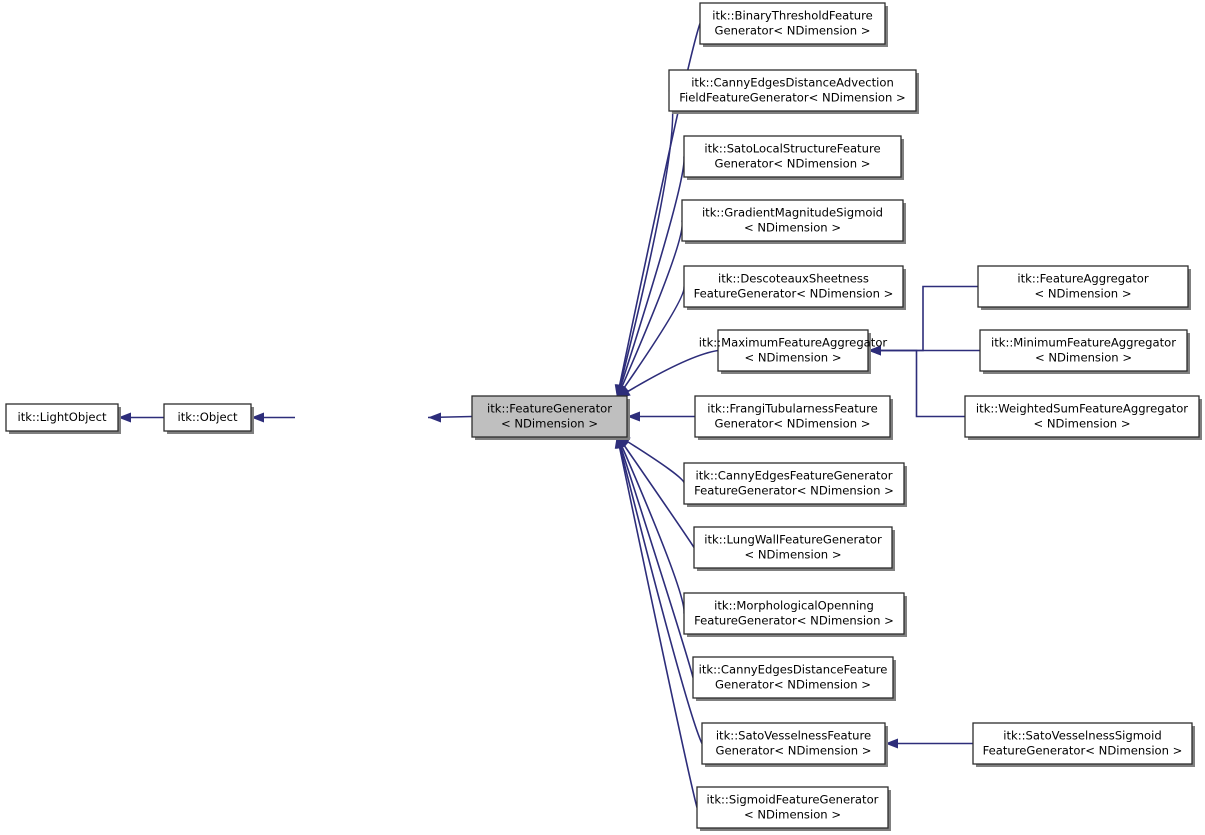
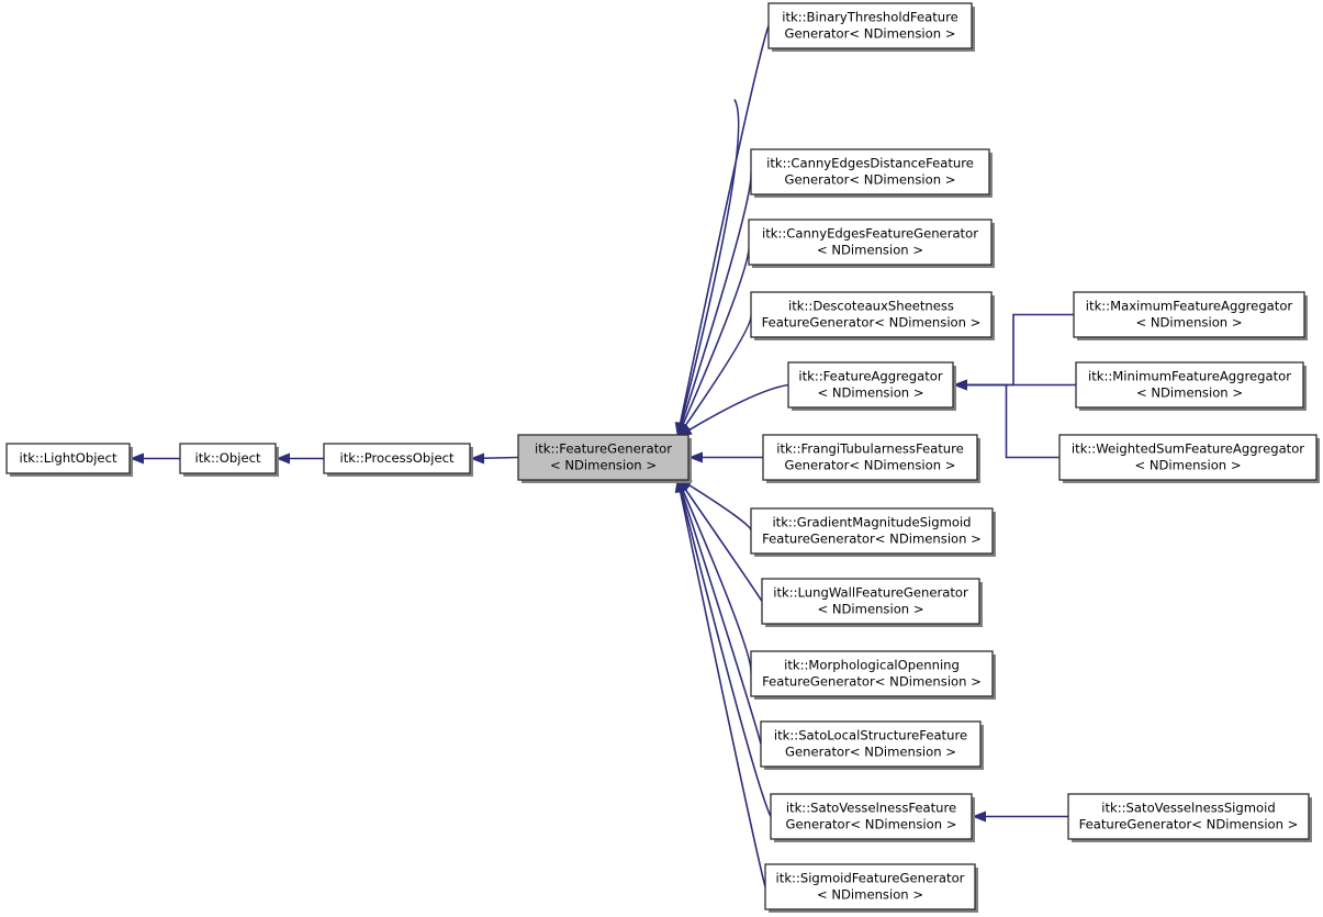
  itk::LightObject
  itk::Object
+ itk::ProcessObject
  itk::FeatureGenerator
  < NDimension >
  itk::BinaryThresholdFeature
  Generator< NDimension >
- itk::CannyEdgesDistanceAdvection
- FieldFeatureGenerator< NDimension >
- itk::SatoLocalStructureFeature
+ itk::CannyEdgesDistanceFeature
  Generator< NDimension >
- itk::GradientMagnitudeSigmoid
+ itk::CannyEdgesFeatureGenerator
  < NDimension >
  itk::DescoteauxSheetness
  FeatureGenerator< NDimension >
- itk::MaximumFeatureAggregator
+ itk::FeatureAggregator
  < NDimension >
  itk::FrangiTubularnessFeature
  Generator< NDimension >
- itk::CannyEdgesFeatureGenerator
+ itk::GradientMagnitudeSigmoid
  FeatureGenerator< NDimension >
  itk::LungWallFeatureGenerator
  < NDimension >
  itk::MorphologicalOpenning
  FeatureGenerator< NDimension >
- itk::CannyEdgesDistanceFeature
+ itk::SatoLocalStructureFeature
  Generator< NDimension >
  itk::SatoVesselnessFeature
  Generator< NDimension >
  itk::SigmoidFeatureGenerator
  < NDimension >
- itk::FeatureAggregator
+ itk::MaximumFeatureAggregator
  < NDimension >
  itk::MinimumFeatureAggregator
  < NDimension >
  itk::WeightedSumFeatureAggregator
  < NDimension >
  itk::SatoVesselnessSigmoid
  FeatureGenerator< NDimension >
